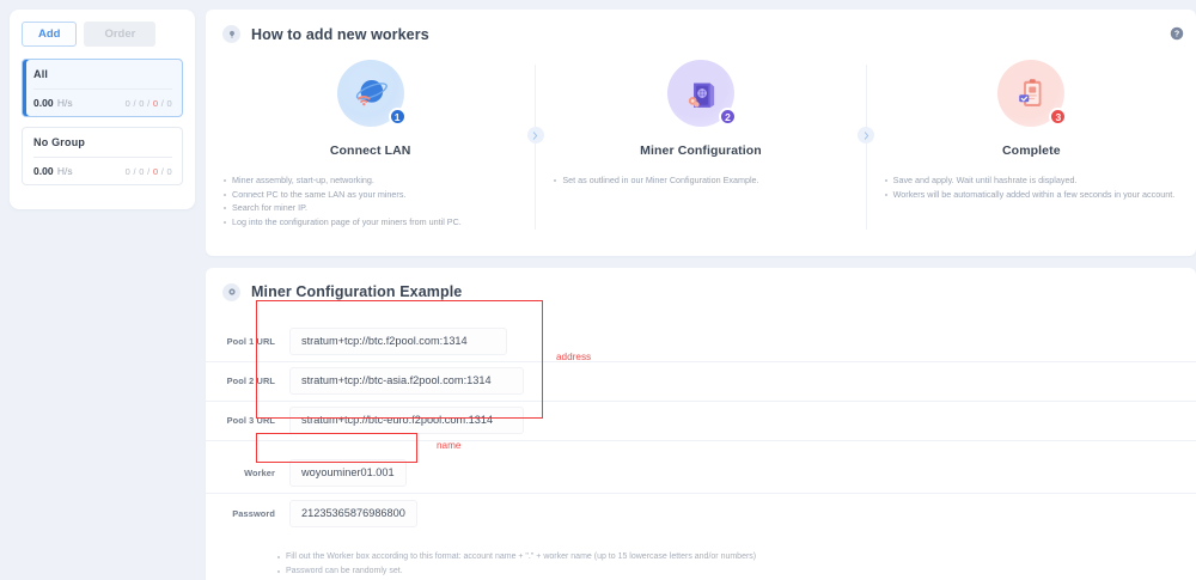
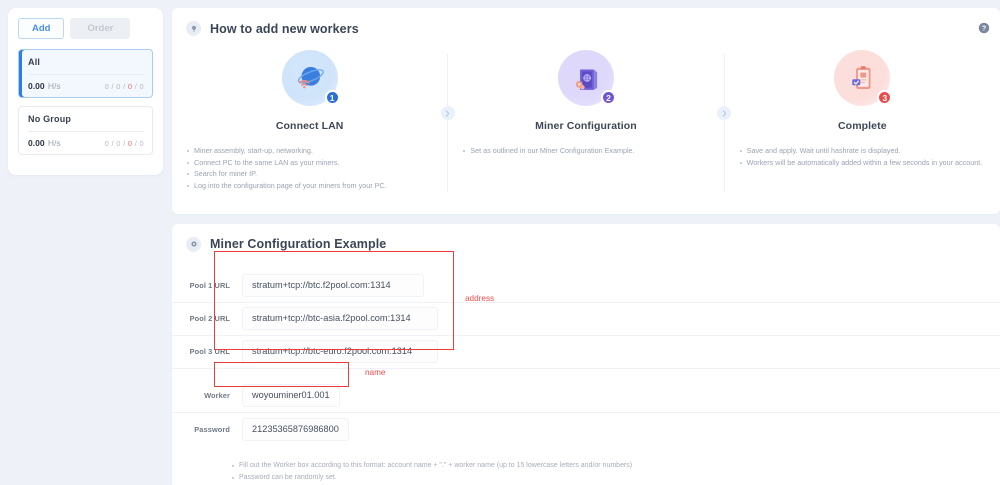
  Add
  Order
  All
  0.00 H/s
  0 / 0 / 0 / 0
  No Group
  0.00 H/s
  0 / 0 / 0 / 0
  How to add new workers
  ?
  1
  Connect LAN
  Miner assembly, start-up, networking.
  Connect PC to the same LAN as your miners.
  Search for miner IP.
- Log into the configuration page of your miners from until PC.
+ Log into the configuration page of your miners from your PC.
  2
  Miner Configuration
  Set as outlined in our Miner Configuration Example.
  3
  Complete
  Save and apply. Wait until hashrate is displayed.
  Workers will be automatically added within a few seconds in your account.
  Miner Configuration Example
  Pool 1 URL
  stratum+tcp://btc.f2pool.com:1314
  Pool 2 URL
  stratum+tcp://btc-asia.f2pool.com:1314
  Pool 3 URL
  stratum+tcp://btc-euro.f2pool.com:1314
  Worker
  woyouminer01.001
  Password
  21235365876986800
  address
  name
